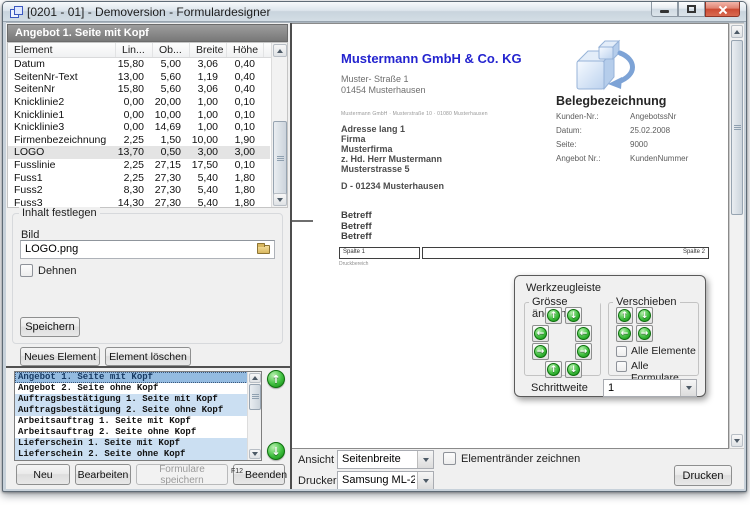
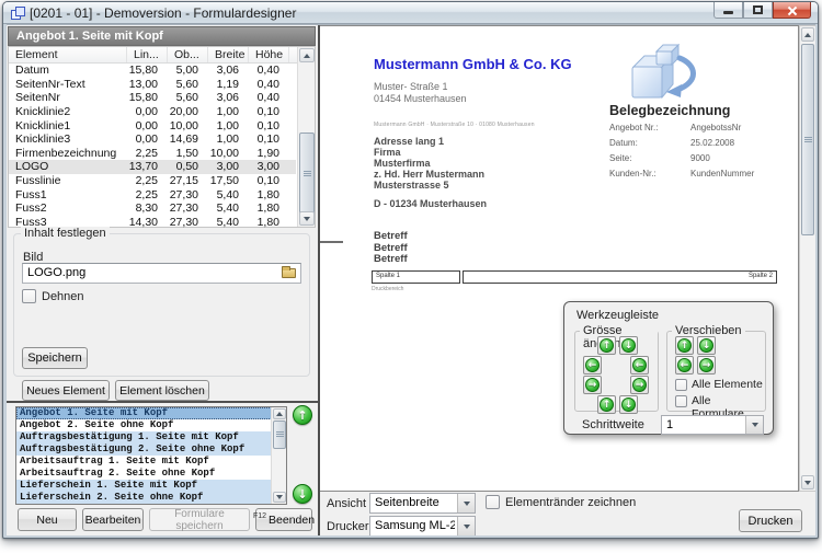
  [0201 - 01] - Demoversion - Formulardesigner
  Angebot 1. Seite mit Kopf
  Element
  Lin...
  Ob...
  Breite
  Höhe
  Datum
  15,80
  5,00
  3,06
  0,40
  SeitenNr-Text
  13,00
  5,60
  1,19
  0,40
  SeitenNr
  15,80
  5,60
  3,06
  0,40
  Knicklinie2
  0,00
  20,00
  1,00
  0,10
  Knicklinie1
  0,00
  10,00
  1,00
  0,10
  Knicklinie3
  0,00
  14,69
  1,00
  0,10
  Firmenbezeichnung
  2,25
  1,50
  10,00
  1,90
  LOGO
  13,70
  0,50
  3,00
  3,00
  Fusslinie
  2,25
  27,15
  17,50
  0,10
  Fuss1
  2,25
  27,30
  5,40
  1,80
  Fuss2
  8,30
  27,30
  5,40
  1,80
  Fuss3
  14,30
  27,30
  5,40
  1,80
  Inhalt festlegen
  Bild
  LOGO.png
  Dehnen
  Speichern
  Neues Element
  Element löschen
  Angebot 1. Seite mit Kopf
  Angebot 2. Seite ohne Kopf
  Auftragsbestätigung 1. Seite mit Kopf
  Auftragsbestätigung 2. Seite ohne Kopf
  Arbeitsauftrag 1. Seite mit Kopf
  Arbeitsauftrag 2. Seite ohne Kopf
  Lieferschein 1. Seite mit Kopf
  Lieferschein 2. Seite ohne Kopf
  ↑
  ↓
  Neu
  Bearbeiten
  Formulare speichern
  Beenden
  Mustermann GmbH & Co. KG
  Muster- Straße 1
  01454 Musterhausen
  Adresse lang 1
  Firma
  Musterfirma
  z. Hd. Herr Mustermann
  Musterstrasse 5
  D - 01234 Musterhausen
  Betreff
  Betreff
  Betreff
  Belegbezeichnung
- Kunden-Nr.:
+ Angebot Nr.:
  AngebotssNr
  Datum:
  25.02.2008
  Seite:
  9000
- Angebot Nr.:
+ Kunden-Nr.:
  KundenNummer
  Werkzeugleiste
  Grösse änn
  ↑
  ↓
  ←
  ←
  →
  →
  ↑
  ↓
  Verschieben
  ↑
  ↓
  ←
  →
  Alle Elemente
  Alle Formulare
  Schrittweite
  1
  Ansicht
  Seitenbreite
  Elementränder zeichnen
  Drucker
  Drucken
